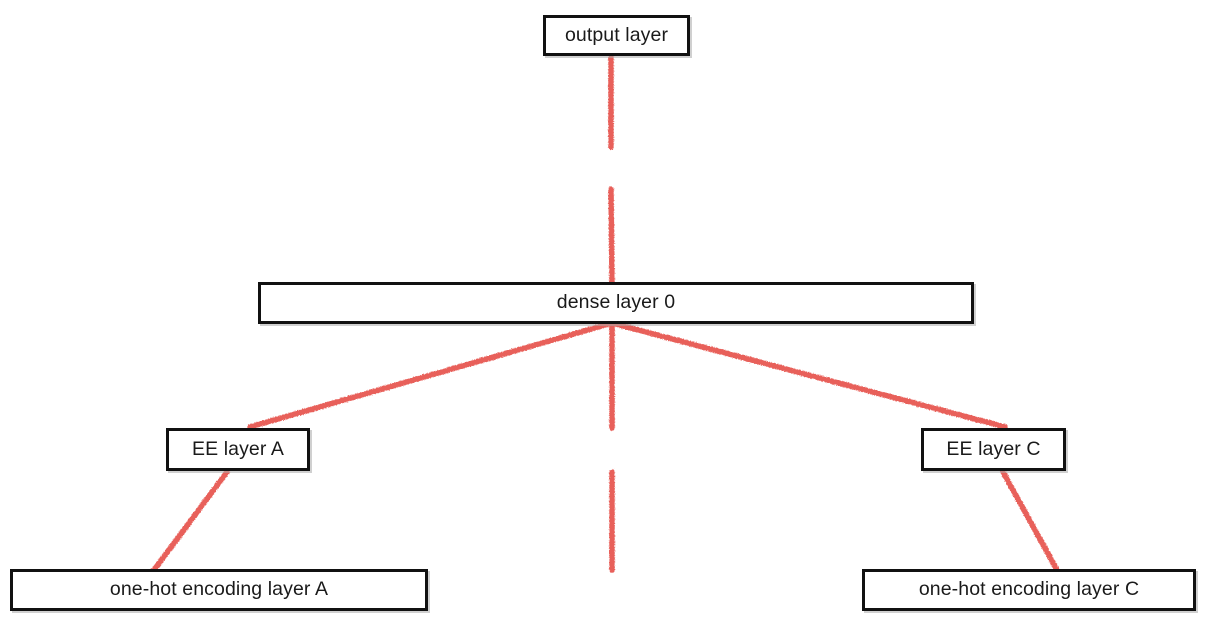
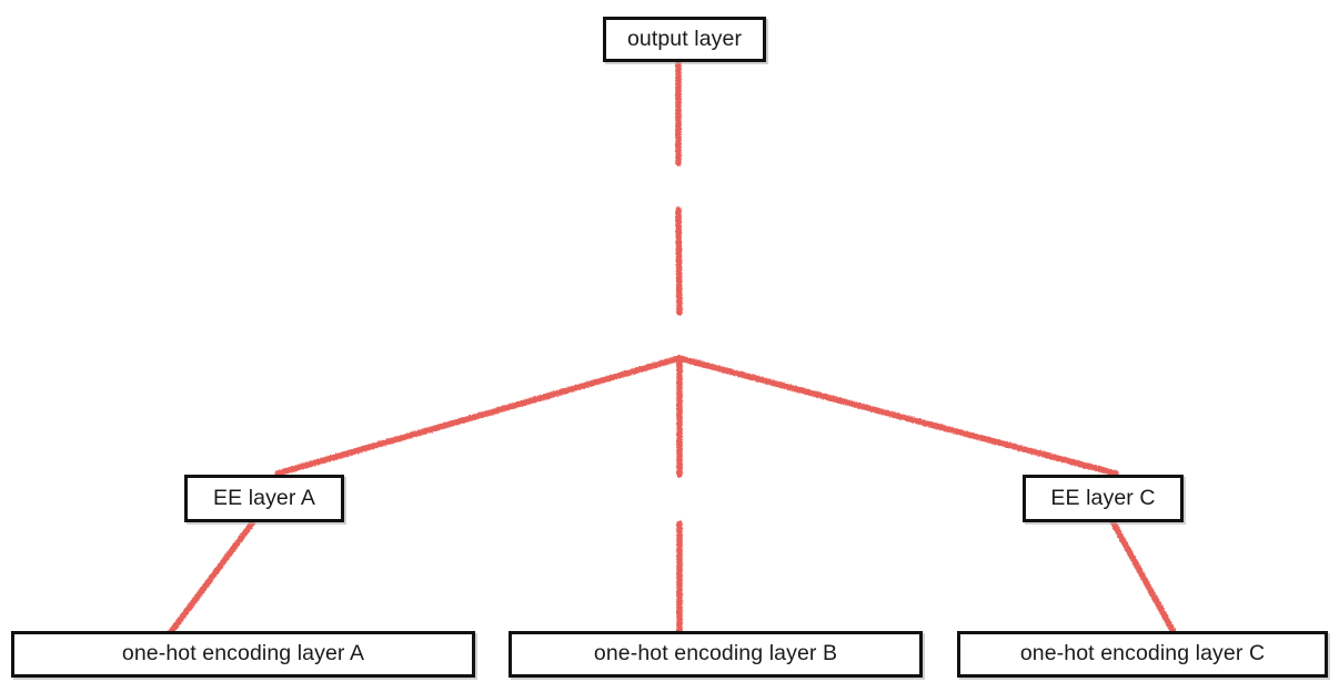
  output layer
- dense layer 0
  EE layer A
  EE layer C
  one-hot encoding layer A
+ one-hot encoding layer B
  one-hot encoding layer C
